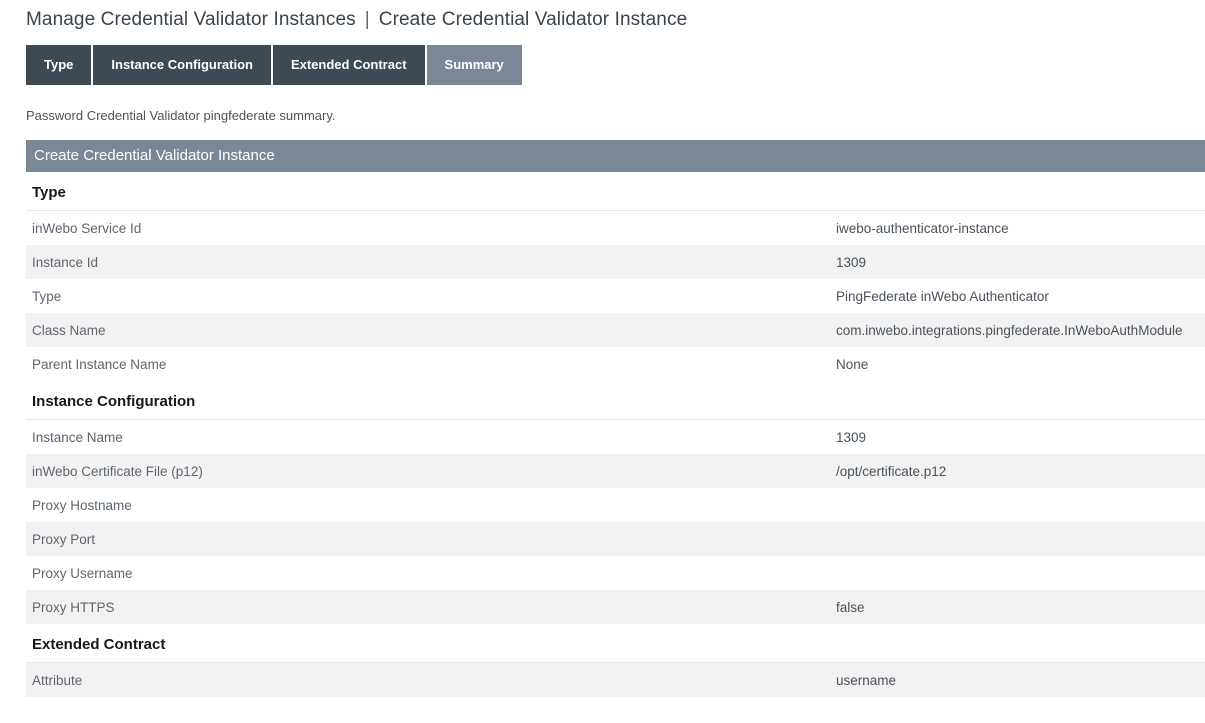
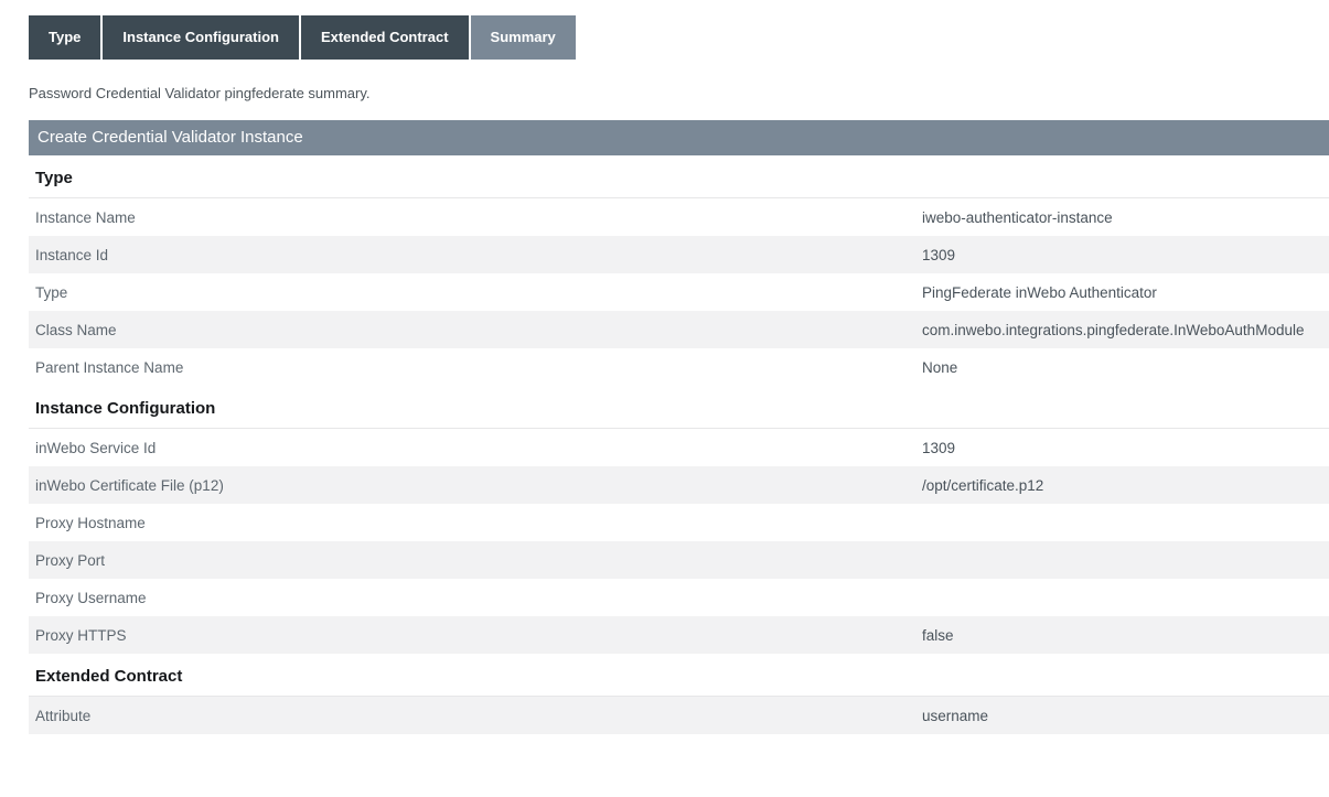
- Manage Credential Validator Instances | Create Credential Validator Instance
  Type
  Instance Configuration
  Extended Contract
  Summary
  Password Credential Validator pingfederate summary.
  Create Credential Validator Instance
  Type
- inWebo Service Id
+ Instance Name
  iwebo-authenticator-instance
  Instance Id
  1309
  Type
  PingFederate inWebo Authenticator
  Class Name
  com.inwebo.integrations.pingfederate.InWeboAuthModule
  Parent Instance Name
  None
  Instance Configuration
- Instance Name
+ inWebo Service Id
  1309
  inWebo Certificate File (p12)
  /opt/certificate.p12
  Proxy Hostname
  Proxy Port
  Proxy Username
  Proxy HTTPS
  false
  Extended Contract
  Attribute
  username
